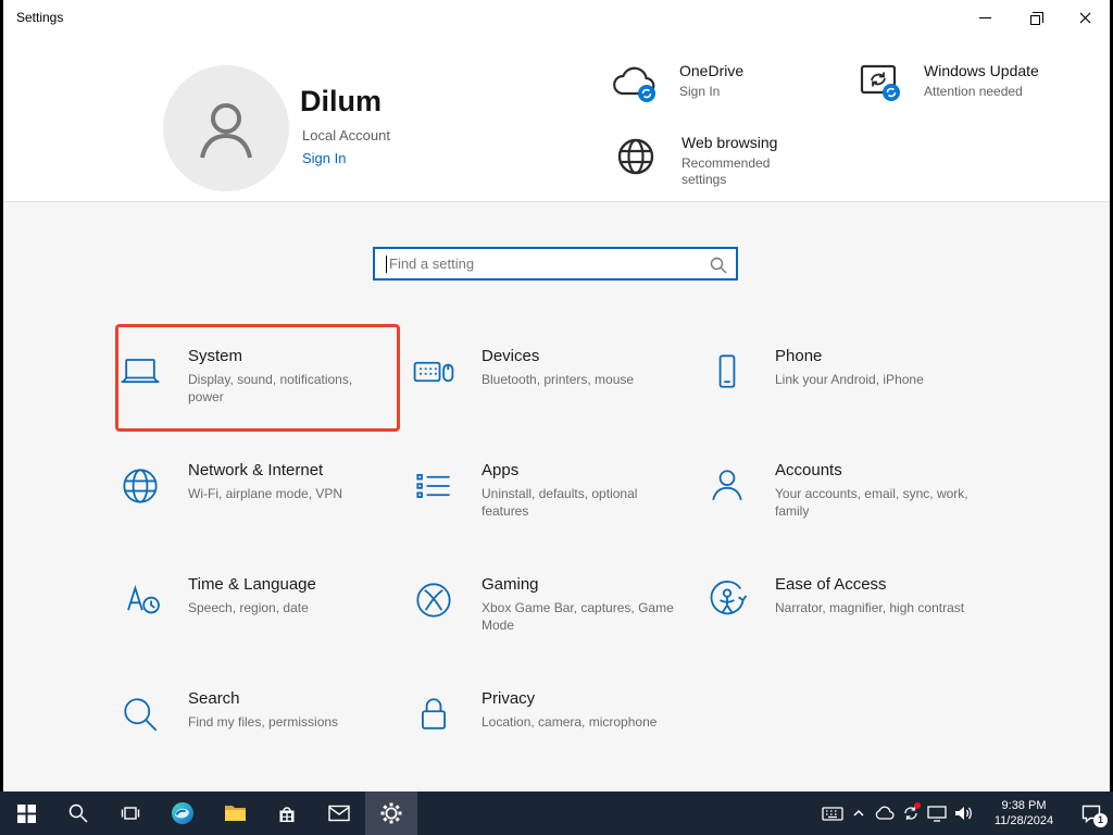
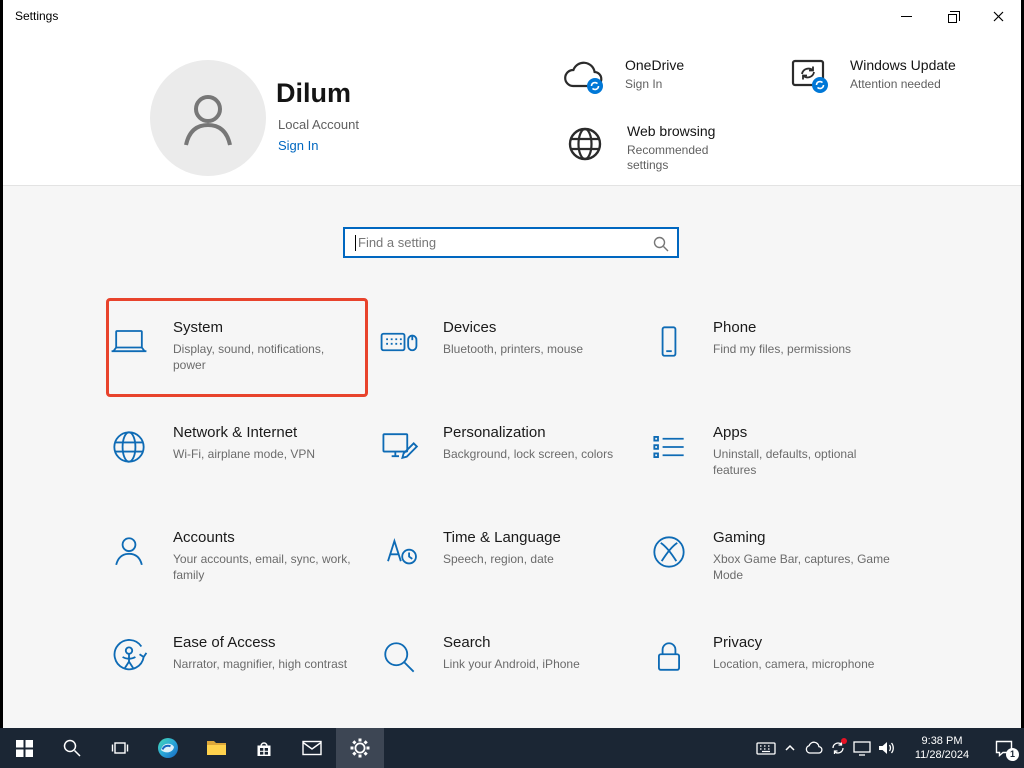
  Settings
  Dilum
  Local Account
  Sign In
  OneDrive
  Sign In
  Windows Update
  Attention needed
  Web browsing
  Recommended settings
  Find a setting
  System
  Display, sound, notifications, power
  Devices
  Bluetooth, printers, mouse
  Phone
- Link your Android, iPhone
+ Find my files, permissions
  Network & Internet
  Wi-Fi, airplane mode, VPN
+ Personalization
+ Background, lock screen, colors
  Apps
  Uninstall, defaults, optional features
  Accounts
  Your accounts, email, sync, work, family
  Time & Language
  Speech, region, date
  Gaming
  Xbox Game Bar, captures, Game Mode
  Ease of Access
  Narrator, magnifier, high contrast
  Search
- Find my files, permissions
+ Link your Android, iPhone
  Privacy
  Location, camera, microphone
  9:38 PM
  11/28/2024
  1
